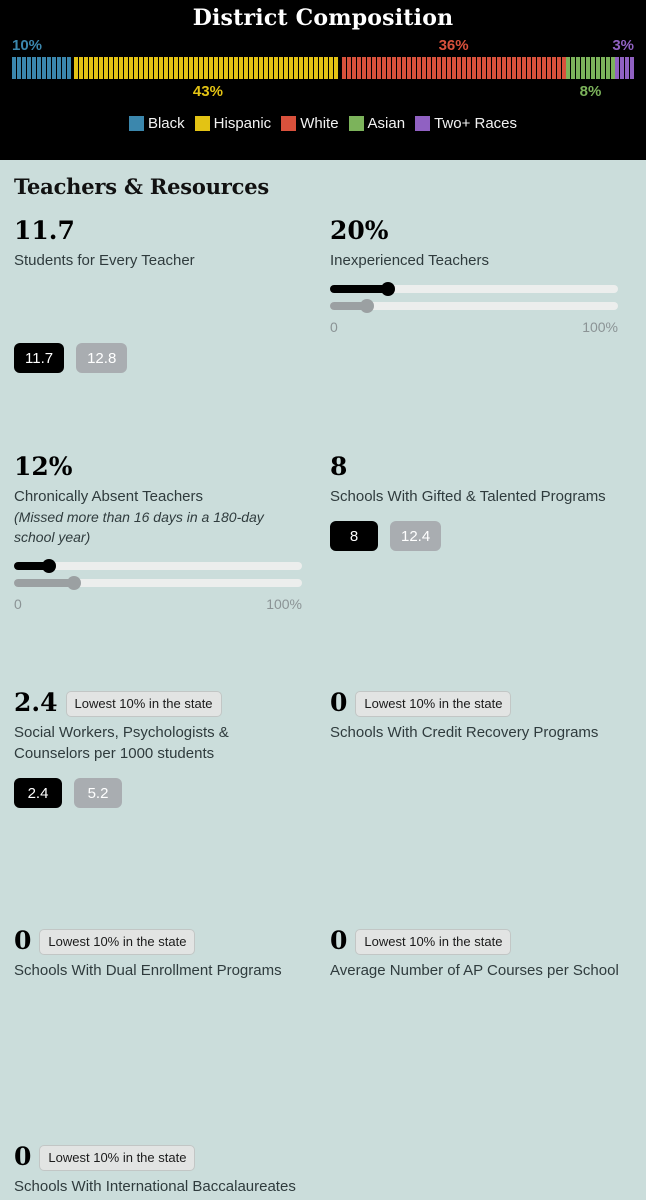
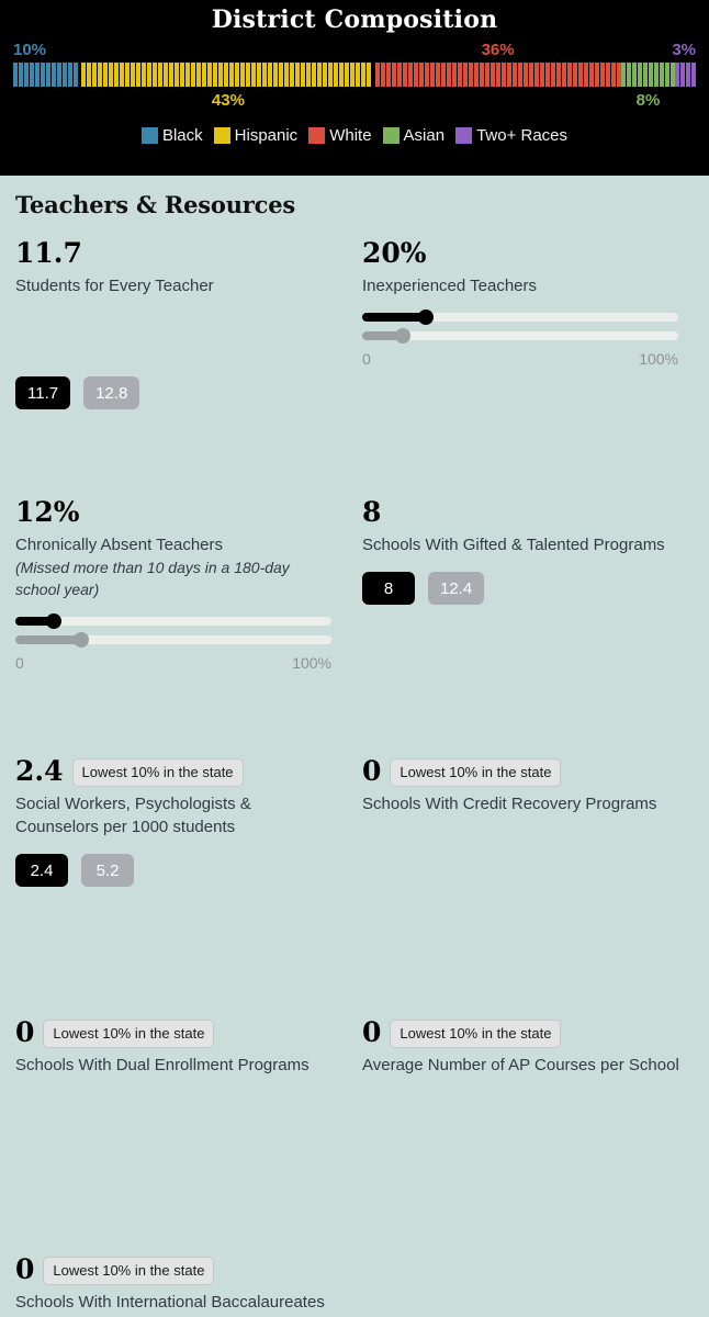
  District Composition
  10%
  36%
  3%
  43%
  8%
  Black
  Hispanic
  White
  Asian
  Two+ Races
  Teachers & Resources
  11.7
  Students for Every Teacher
  11.7
  12.8
  20%
  Inexperienced Teachers
  0
  100%
  12%
  Chronically Absent Teachers
- (Missed more than 16 days in a 180-day school year)
+ (Missed more than 10 days in a 180-day school year)
  0
  100%
  8
  Schools With Gifted & Talented Programs
  8
  12.4
  2.4
  Lowest 10% in the state
  Social Workers, Psychologists & Counselors per 1000 students
  2.4
  5.2
  0
  Lowest 10% in the state
  Schools With Credit Recovery Programs
  0
  Lowest 10% in the state
  Schools With Dual Enrollment Programs
  0
  Lowest 10% in the state
  Average Number of AP Courses per School
  0
  Lowest 10% in the state
  Schools With International Baccalaureates
